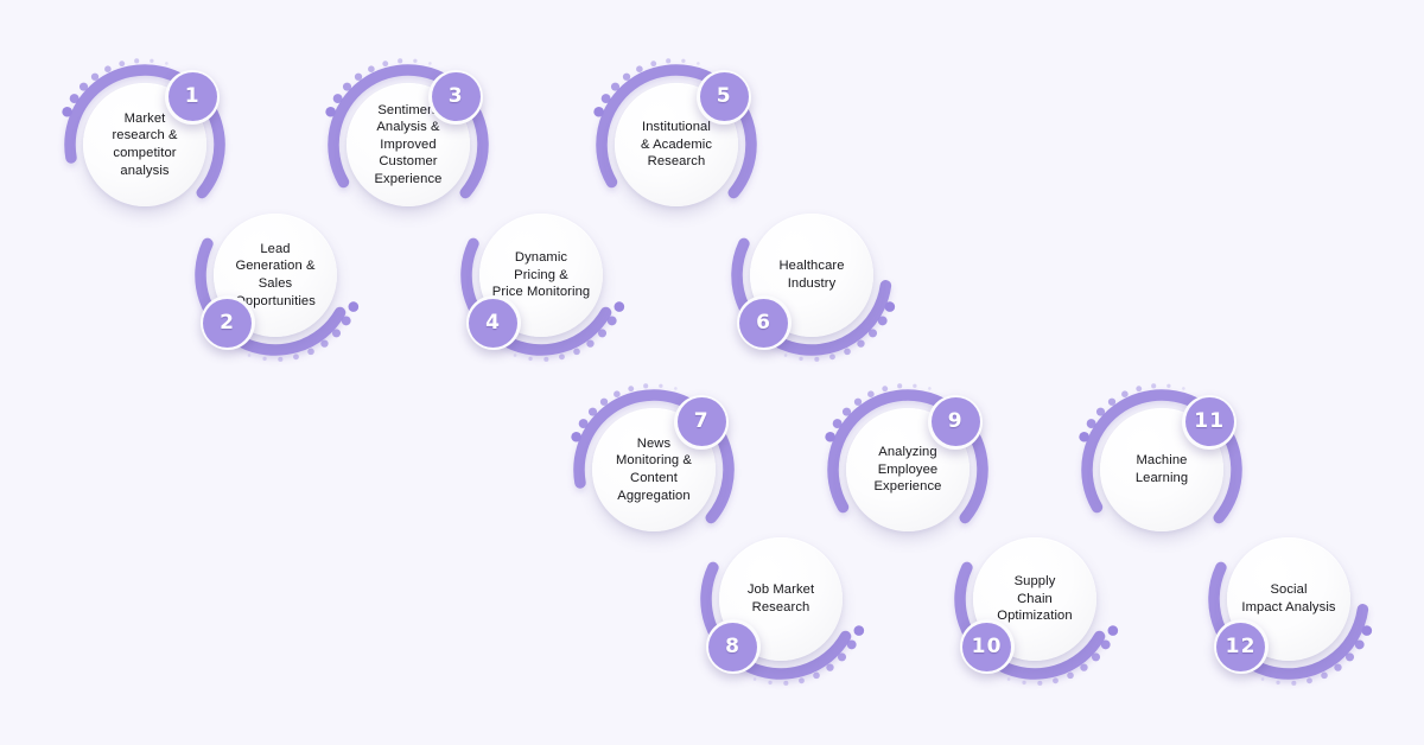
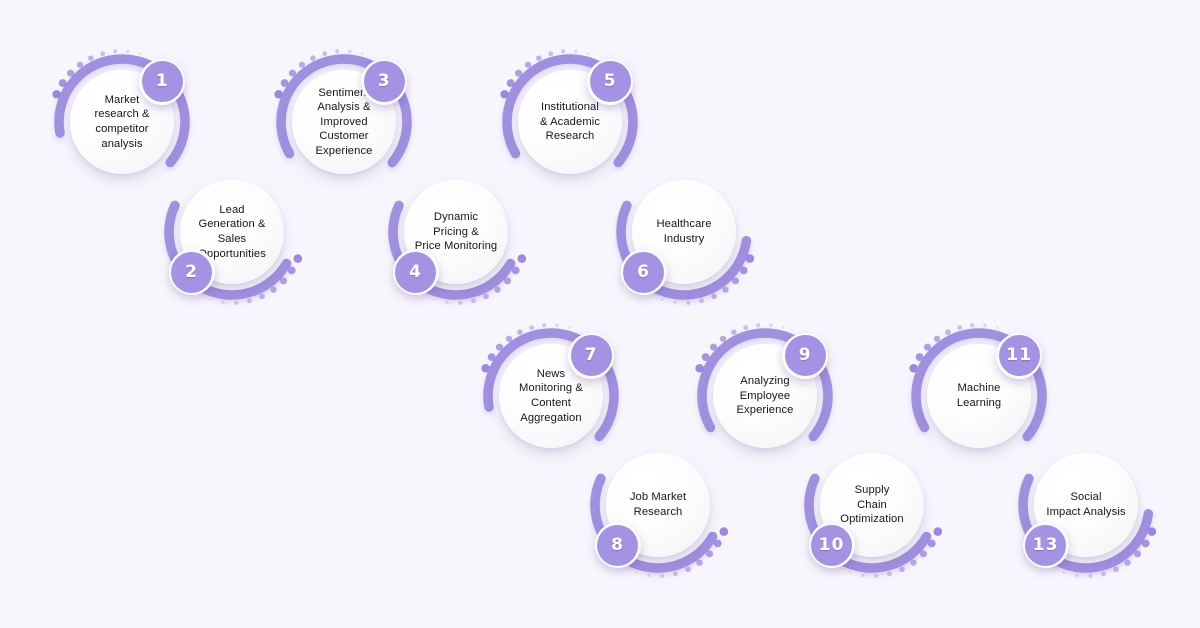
  Market
  research &
  competitor
  analysis
  1
  Lead
  Generation &
  Sales
  pportunities
  2
  Sentime
  Analysis &
  Improved
  Customer
  Experience
  3
  Dynamic
  Pricing &
  Price Monitoring
  4
  Institutional
  & Academic
  Research
  5
  Healthcare
  Industry
  6
  News
  Monitoring &
  Content
  Aggregation
  7
  Job Market
  Research
  8
  Analyzing
  Employee
  Experience
  9
  Supply
  Chain
  Optimization
  10
  Machine
  Learning
  11
  Social
  Impact Analysis
- 12
+ 13
